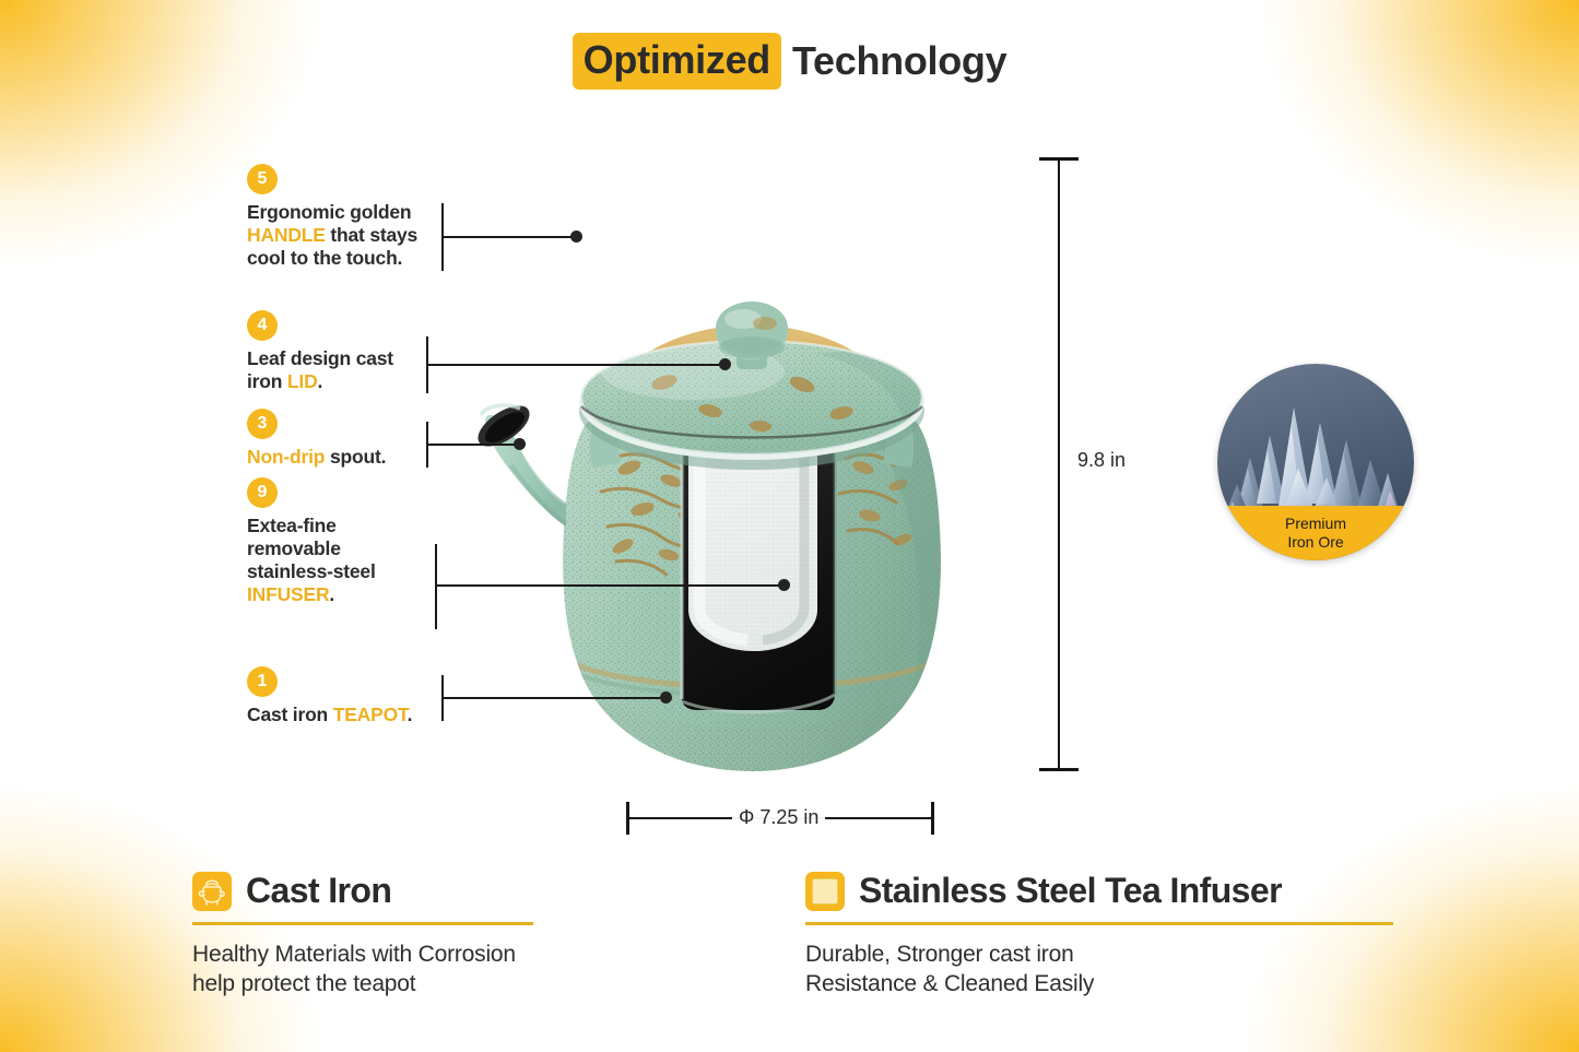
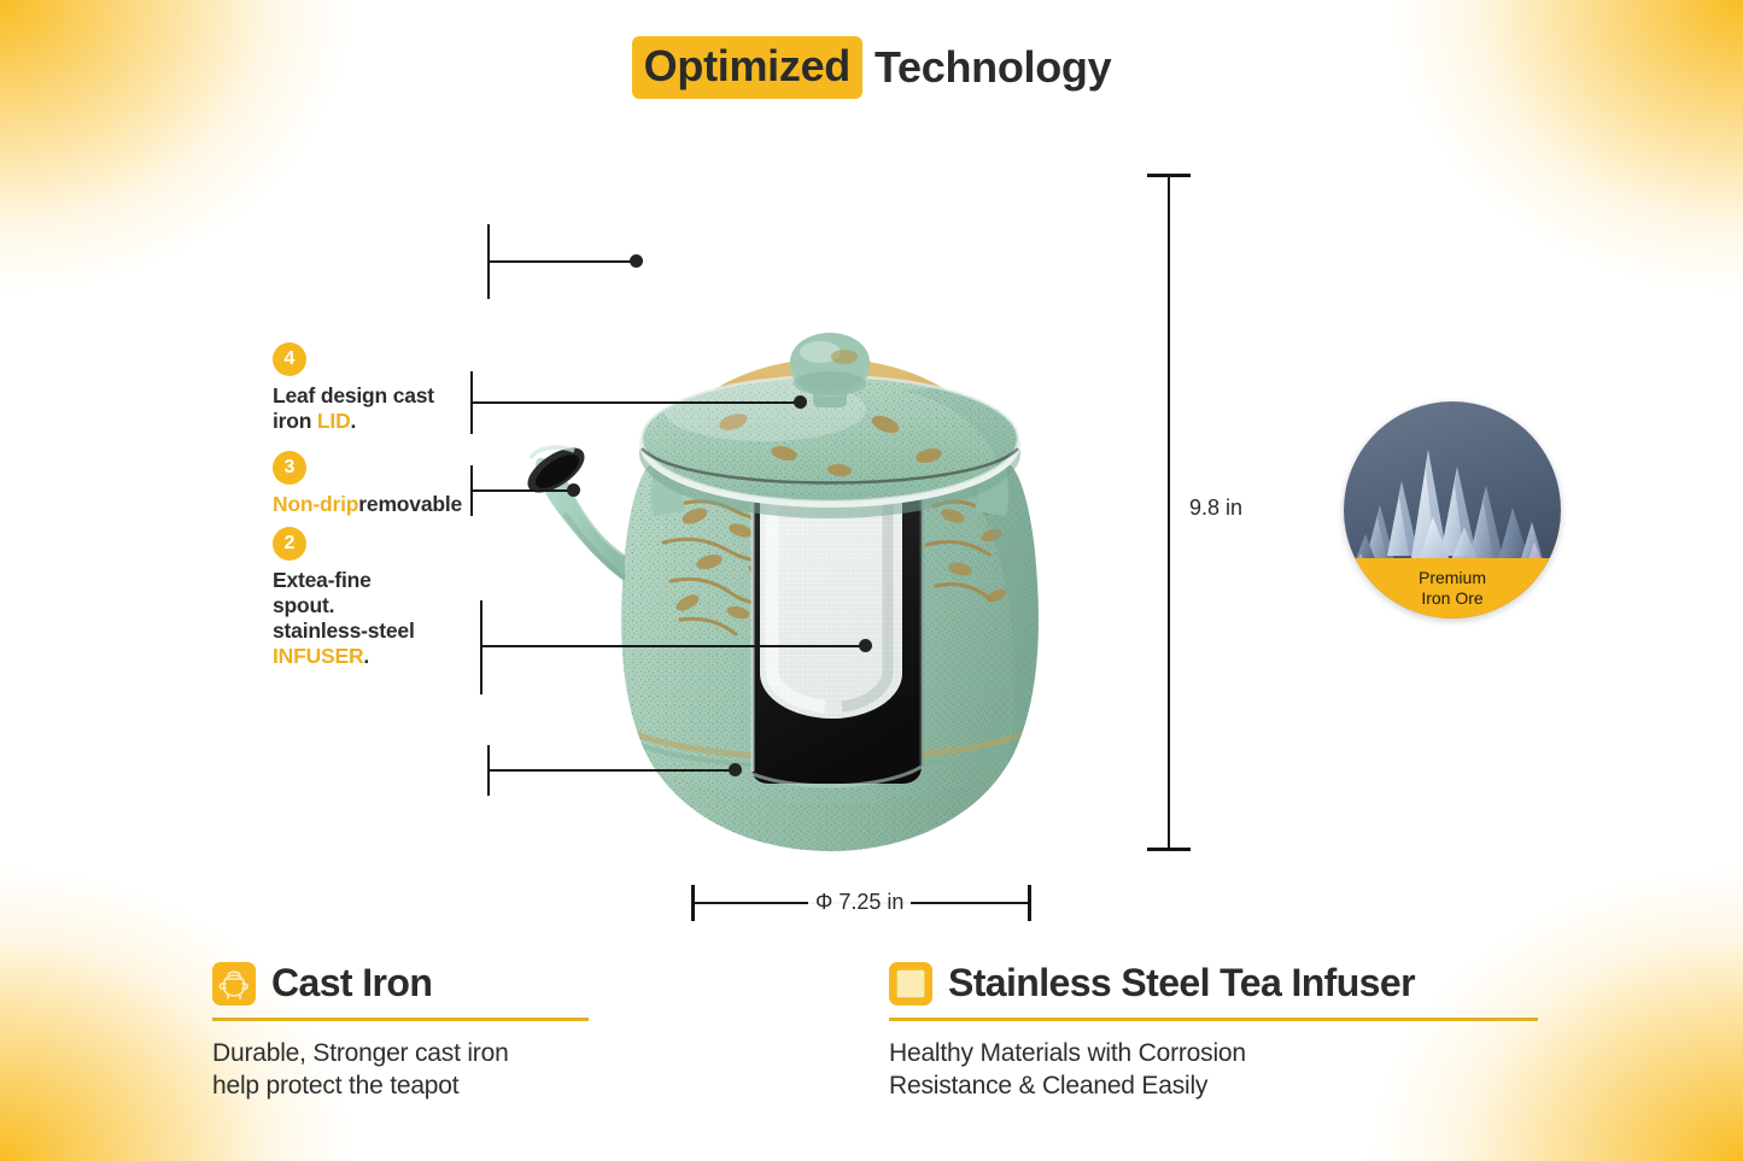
  Optimized Technology
- 5
- Ergonomic golden
- HANDLE that stays
- cool to the touch.
  4
  Leaf design cast
  iron LID.
  3
- Non-drip spout.
+ Non-dripremovable
- 9
+ 2
  Extea-fine
- removable
+ spout.
  stainless-steel
  INFUSER.
- 1
- Cast iron TEAPOT.
  9.8 in
  Φ 7.25 in
  Premium
  Iron Ore
  Cast Iron
- Healthy Materials with Corrosion
+ Durable, Stronger cast iron
  help protect the teapot
  Stainless Steel Tea Infuser
- Durable, Stronger cast iron
+ Healthy Materials with Corrosion
  Resistance & Cleaned Easily
